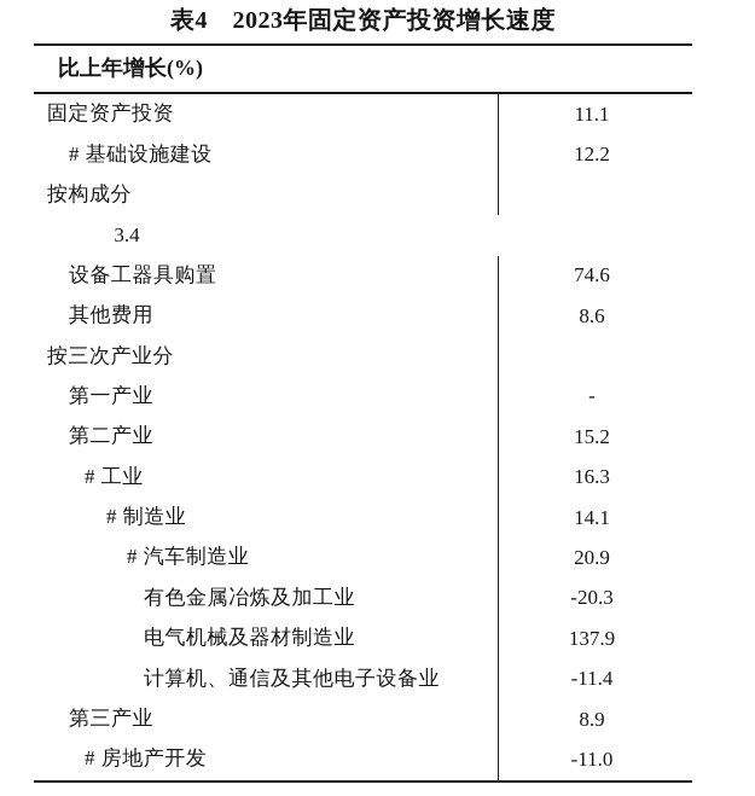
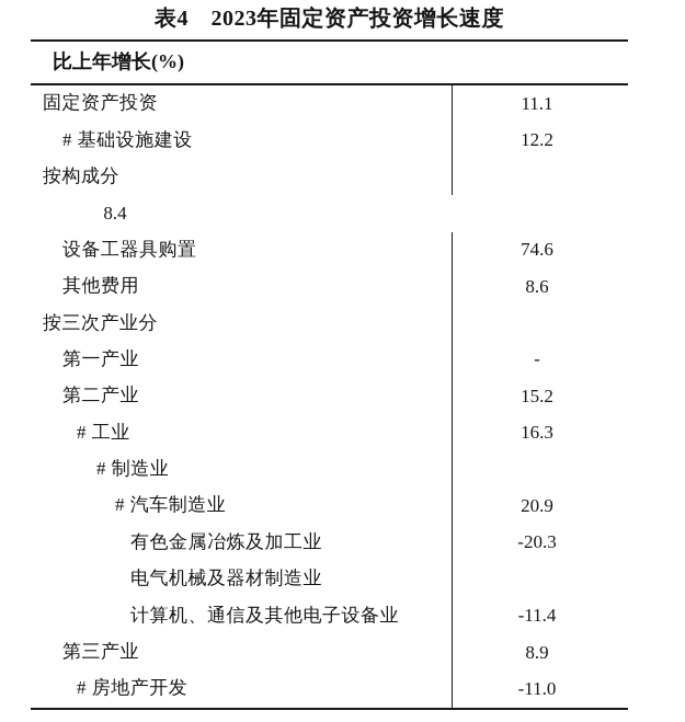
  表4 2023年固定资产投资增长速度
  比上年增长(%)
  固定资产投资
  11.1
  # 基础设施建设
  12.2
  按构成分
- 3.4
+ 8.4
  设备工器具购置
  74.6
  其他费用
  8.6
  按三次产业分
  第一产业
  -
  第二产业
  15.2
  # 工业
  16.3
  # 制造业
- 14.1
  # 汽车制造业
  20.9
  有色金属冶炼及加工业
  -20.3
  电气机械及器材制造业
- 137.9
  计算机、通信及其他电子设备业
  -11.4
  第三产业
  8.9
  # 房地产开发
  -11.0
